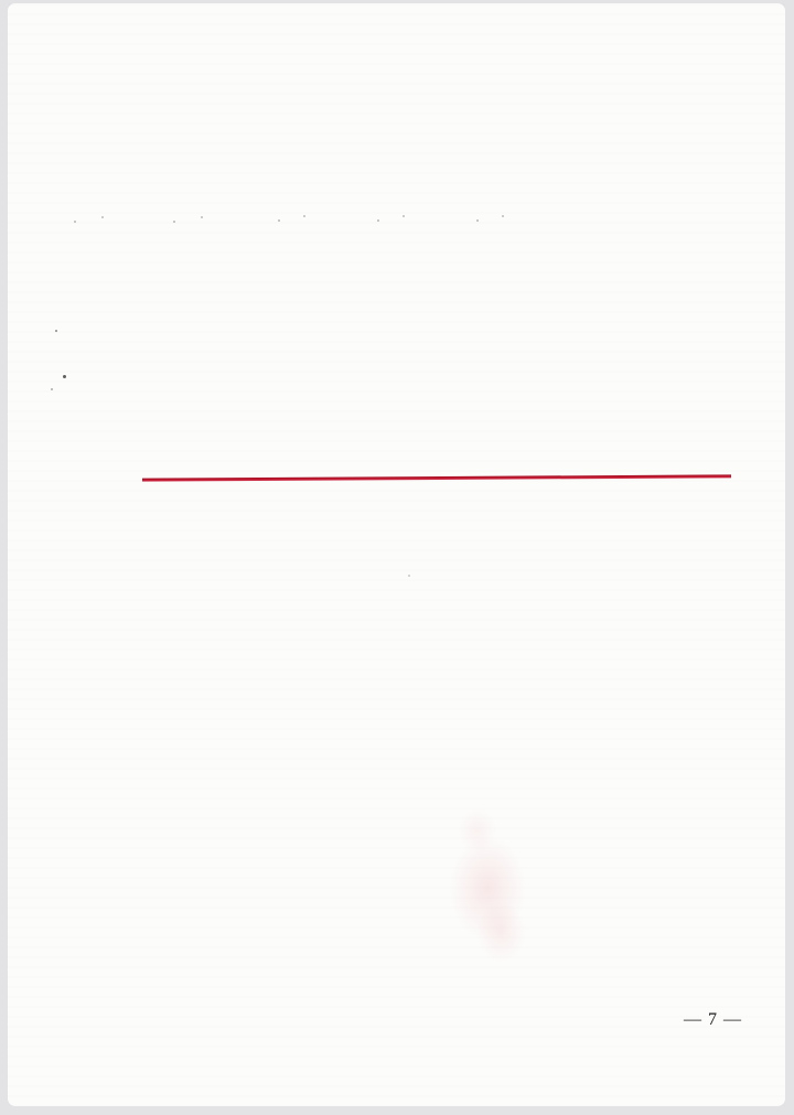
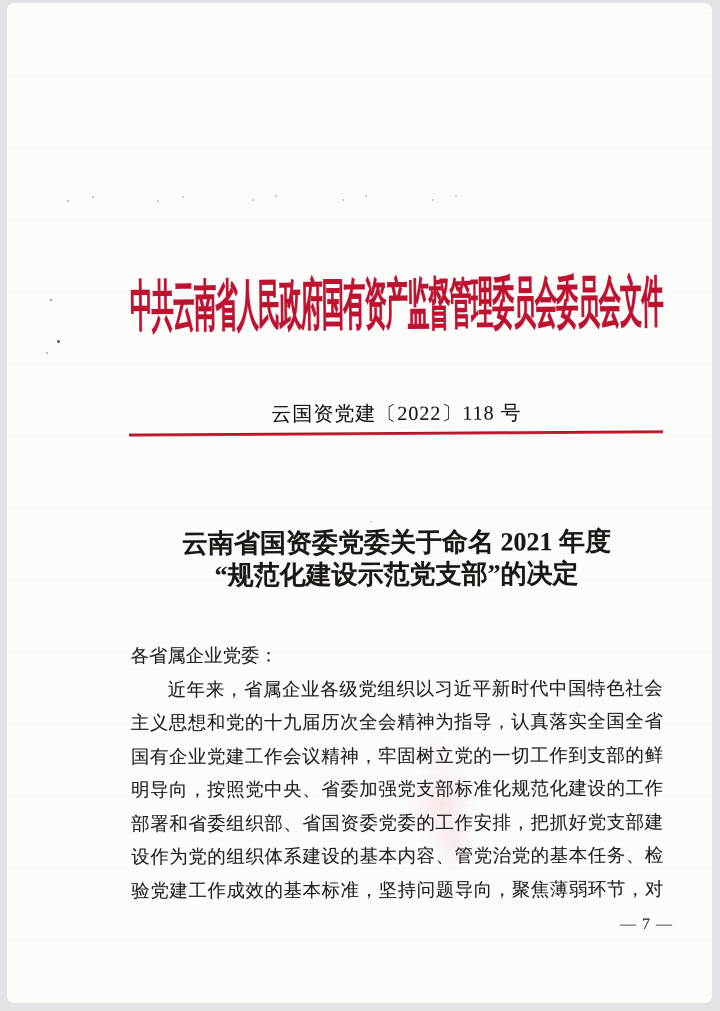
+ 中共云南省人民政府国有资产监督管理委员会委员会文件
+ 云国资党建〔2022〕118 号
+ 云南省国资委党委关于命名 2021 年度
+ “规范化建设示范党支部”的决定
+ 各省属企业党委：
+ 近年来，省属企业各级党组织以习近平新时代中国特色社会
+ 主义思想和党的十九届历次全会精神为指导，认真落实全国全省
+ 国有企业党建工作会议精神，牢固树立党的一切工作到支部的鲜
+ 明导向，按照党中央、省委加强党支部标准化规范化建设的工作
+ 部署和省委组织部、省国资委党委的工作安排，把抓好党支部建
+ 设作为党的组织体系建设的基本内容、管党治党的基本任务、检
+ 验党建工作成效的基本标准，坚持问题导向，聚焦薄弱环节，对
  — 7 —
